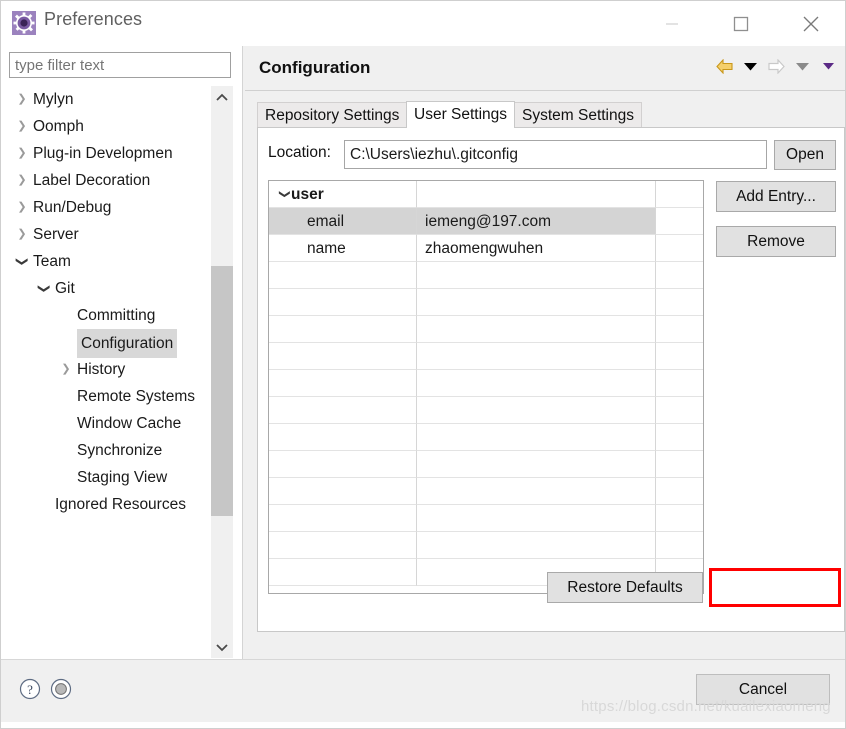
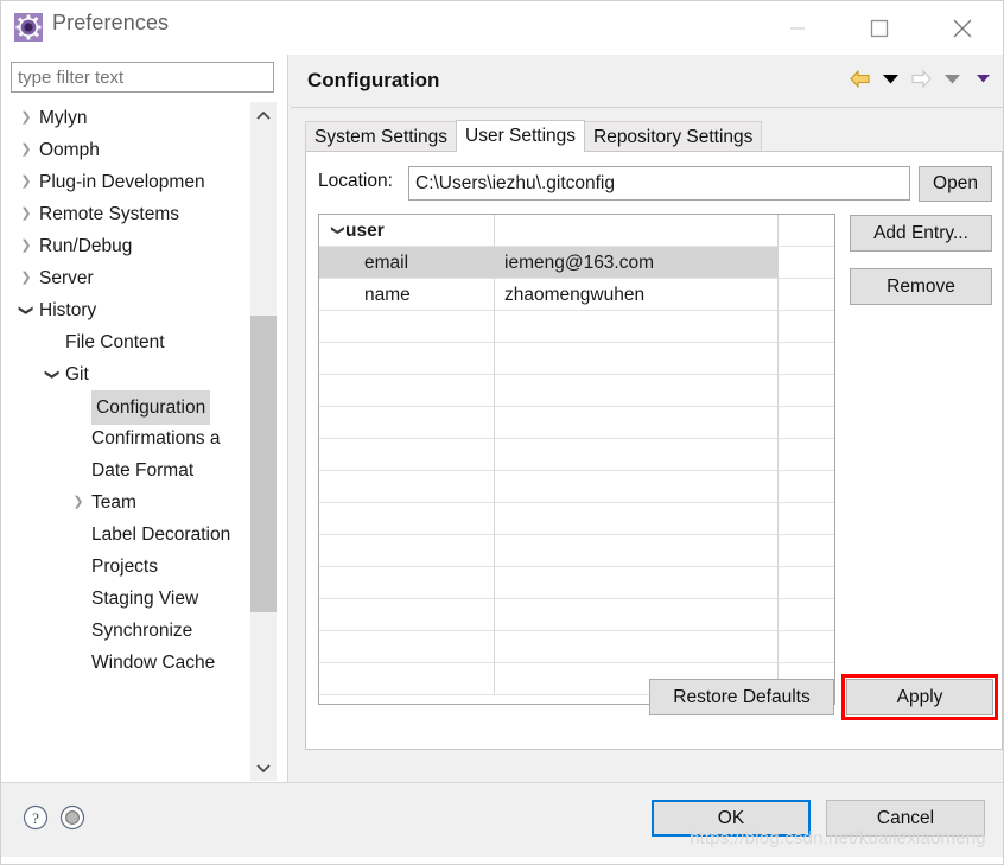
  Preferences
  type filter text
  ❯
  Mylyn
  ❯
  Oomph
  ❯
  Plug-in Developmen
  ❯
- Label Decoration
+ Remote Systems
  ❯
  Run/Debug
  ❯
  Server
- Team
+ History
+ File Content
  Git
- Committing
  Configuration
+ Confirmations a
+ Date Format
  ❯
- History
+ Team
- Remote Systems
+ Label Decoration
+ Projects
- Window Cache
+ Staging View
  Synchronize
- Staging View
+ Window Cache
- Ignored Resources
  Configuration
- Repository Settings
+ System Settings
  User Settings
- System Settings
+ Repository Settings
  Location:
  C:\Users\iezhu\.gitconfig
  Open
  email
- iemeng@197.com
+ iemeng@163.com
  name
  zhaomengwuhen
  Add Entry...
  Remove
  Restore Defaults
+ Apply
  ?
+ OK
  Cancel
  https://blog.csdn.net/kuailexiaomeng
